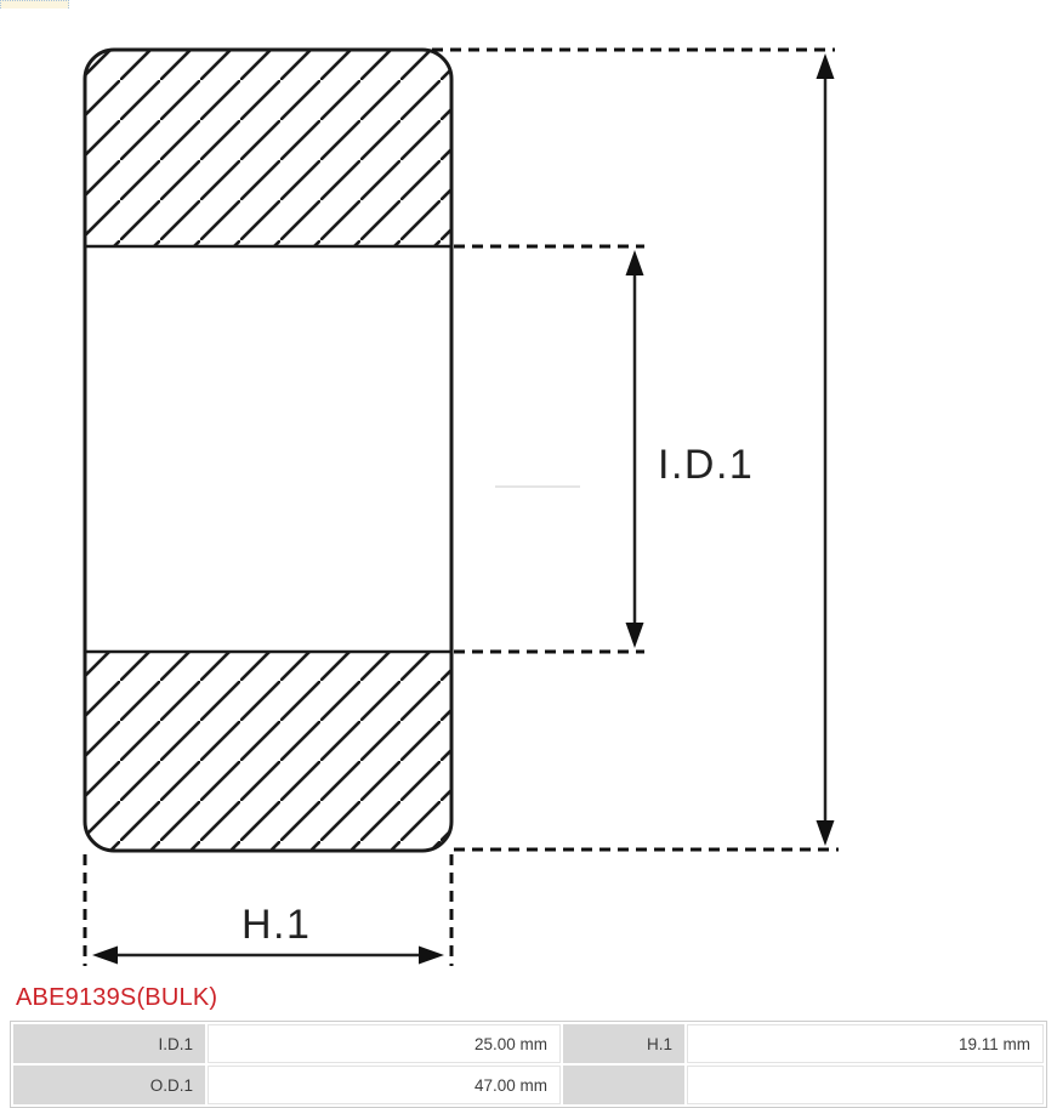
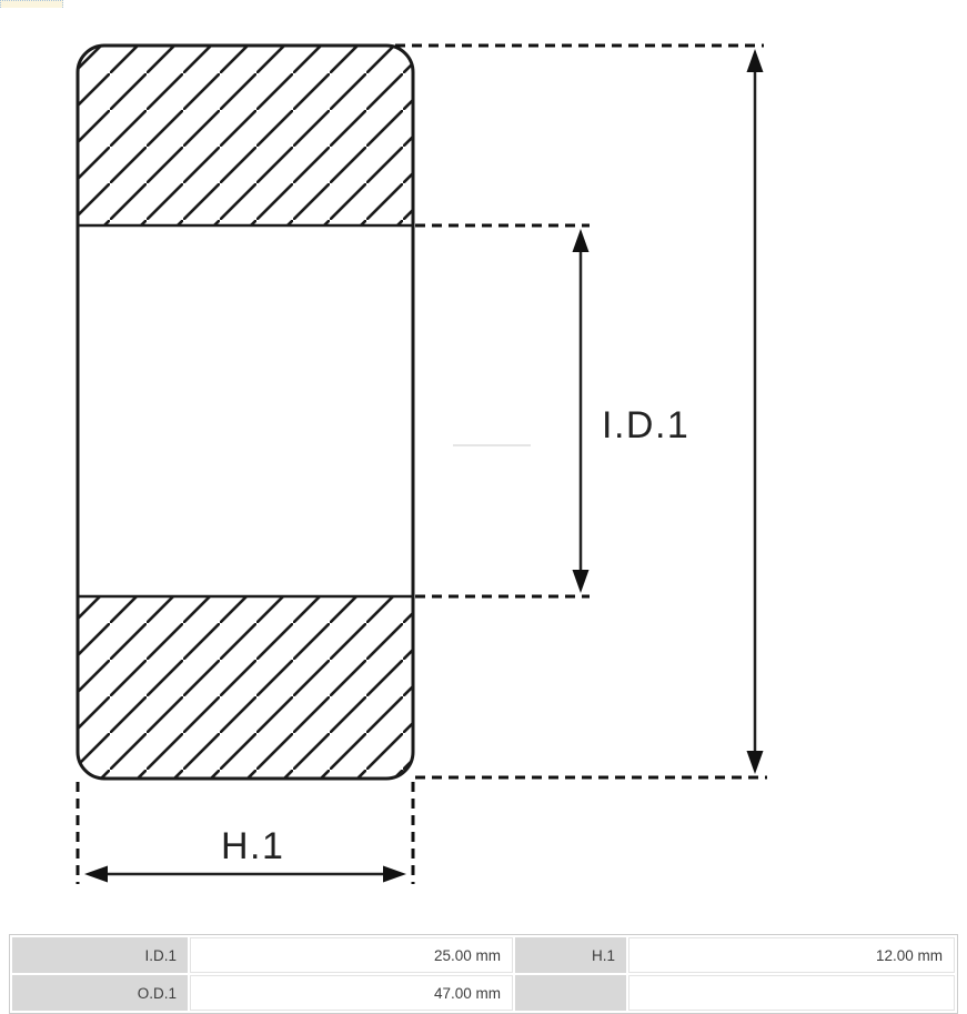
  I.D.1
  H.1
- ABE9139S(BULK)
- I.D.1	25.00 mm	H.1	19.11 mm
+ I.D.1	25.00 mm	H.1	12.00 mm
  O.D.1	47.00 mm
